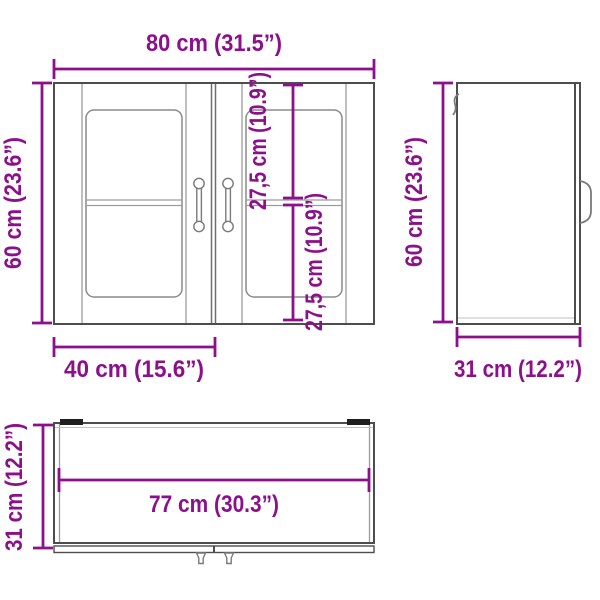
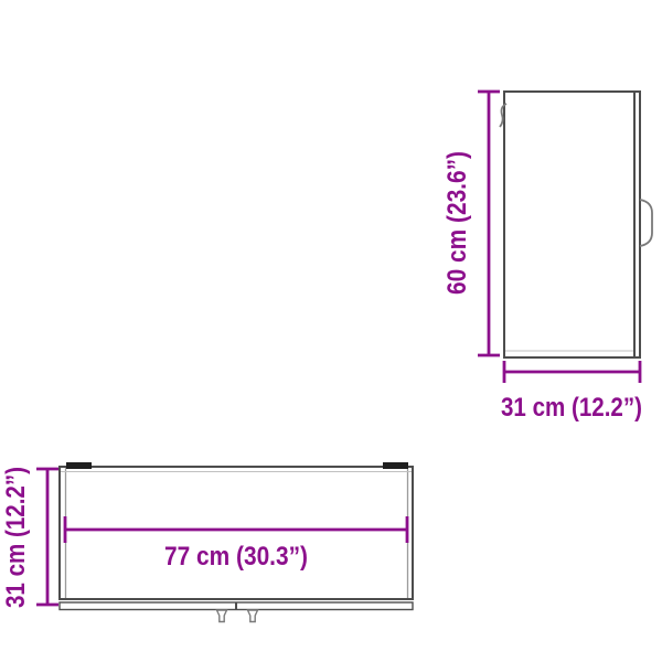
- 80 cm (31.5”)
- 40 cm (15.6”)
  31 cm (12.2”)
  77 cm (30.3”)
